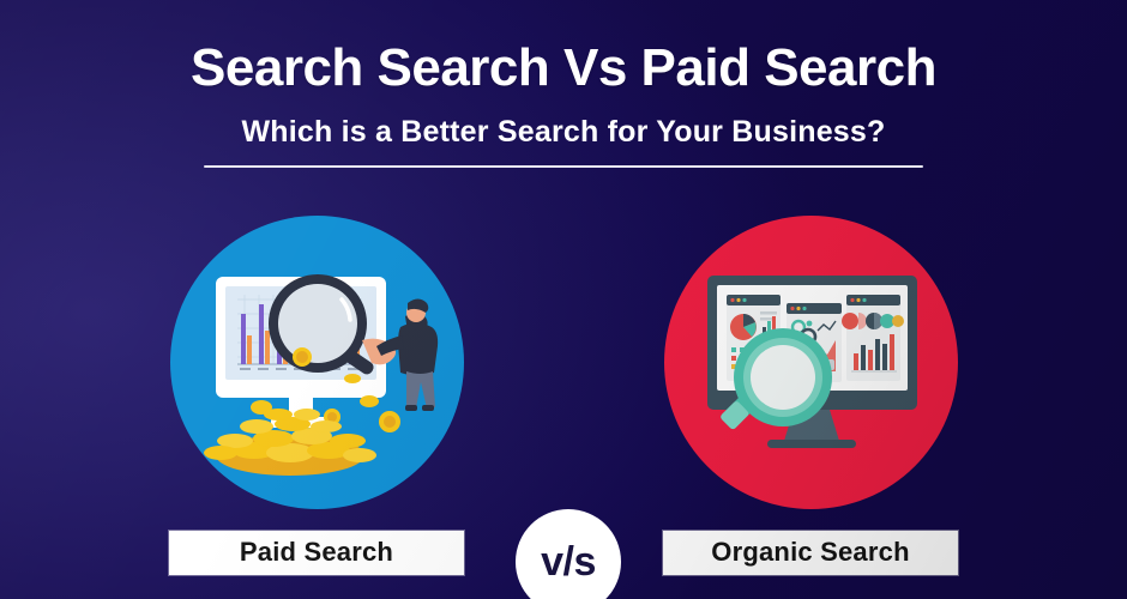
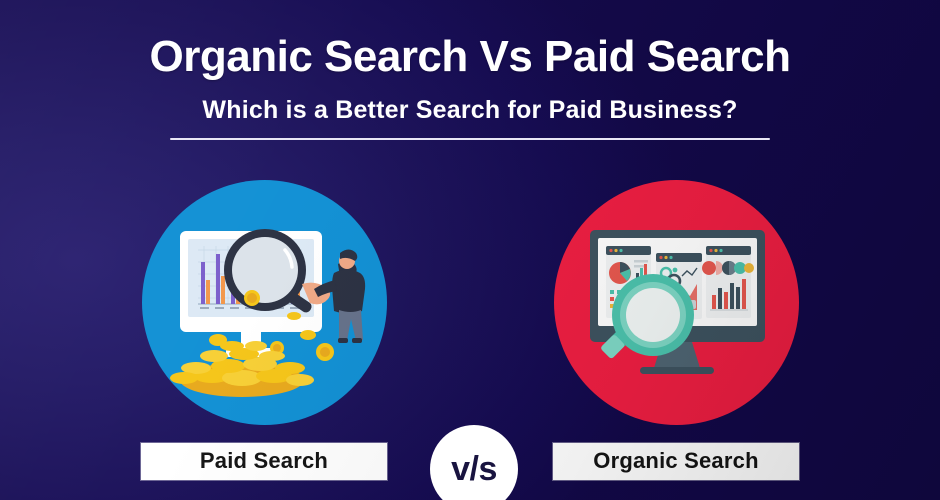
- Search Search Vs Paid Search
+ Organic Search Vs Paid Search
- Which is a Better Search for Your Business?
+ Which is a Better Search for Paid Business?
  v/s
